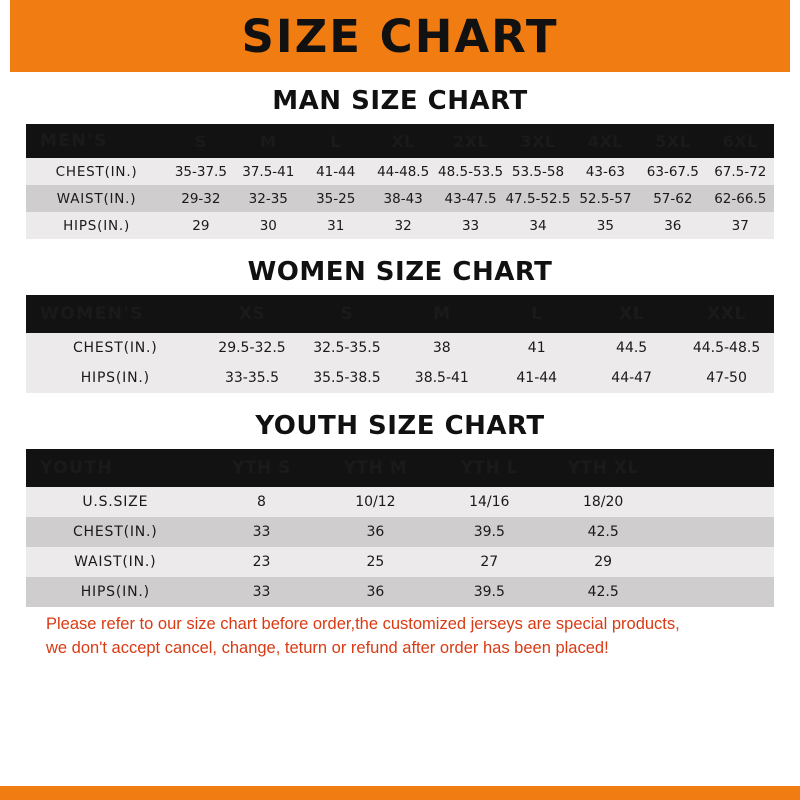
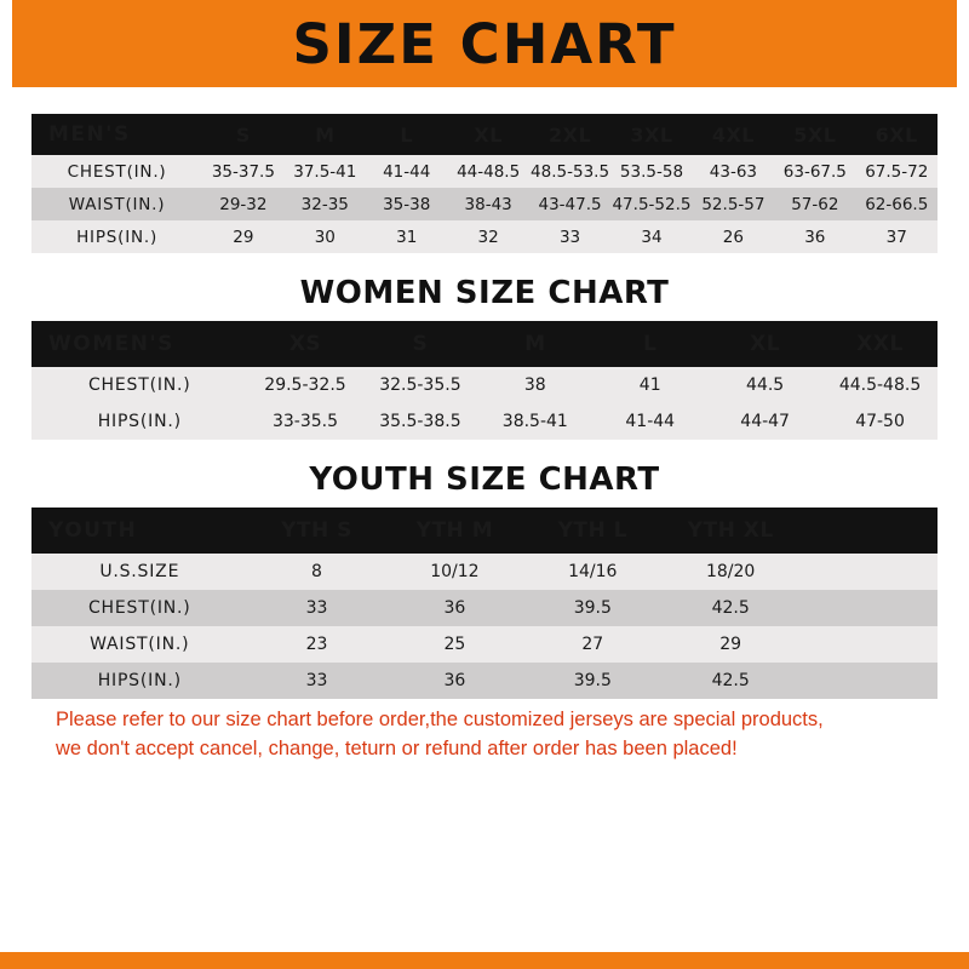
  SIZE CHART
- MAN SIZE CHART
  CHEST(IN.)	35-37.5	37.5-41	41-44	44-48.5	48.5-53.5	53.5-58	43-63	63-67.5	67.5-72
- WAIST(IN.)	29-32	32-35	35-25	38-43	43-47.5	47.5-52.5	52.5-57	57-62	62-66.5
+ WAIST(IN.)	29-32	32-35	35-38	38-43	43-47.5	47.5-52.5	52.5-57	57-62	62-66.5
- HIPS(IN.)	29	30	31	32	33	34	35	36	37
+ HIPS(IN.)	29	30	31	32	33	34	26	36	37
  WOMEN SIZE CHART
  CHEST(IN.)	29.5-32.5	32.5-35.5	38	41	44.5	44.5-48.5
  HIPS(IN.)	33-35.5	35.5-38.5	38.5-41	41-44	44-47	47-50
  YOUTH SIZE CHART
  U.S.SIZE	8	10/12	14/16	18/20
  CHEST(IN.)	33	36	39.5	42.5
  WAIST(IN.)	23	25	27	29
  HIPS(IN.)	33	36	39.5	42.5
  Please refer to our size chart before order,the customized jerseys are special products,
  we don't accept cancel, change, teturn or refund after order has been placed!
